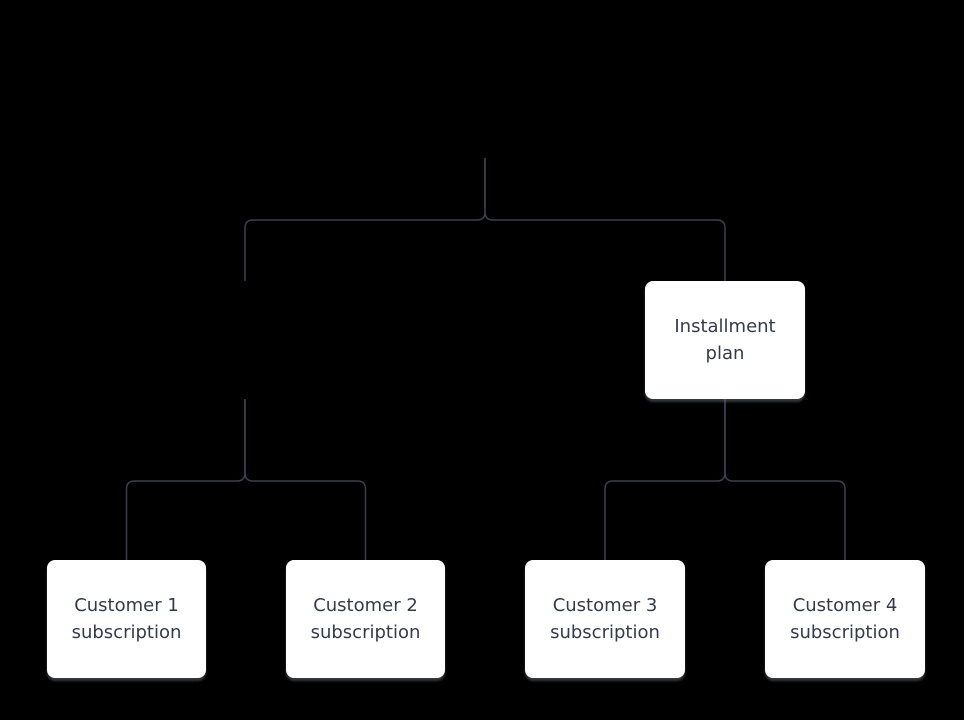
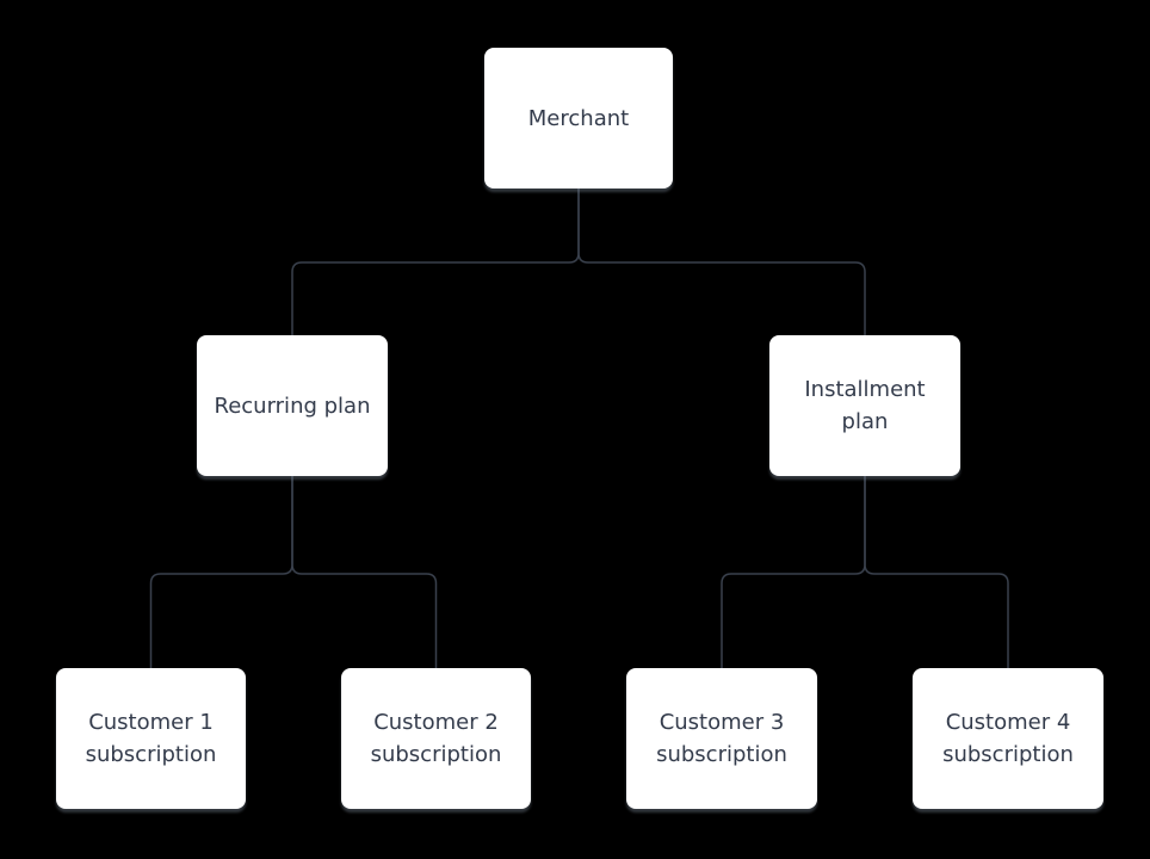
+ Merchant
+ Recurring plan
  Installment
  plan
  Customer 1
  subscription
  Customer 2
  subscription
  Customer 3
  subscription
  Customer 4
  subscription
